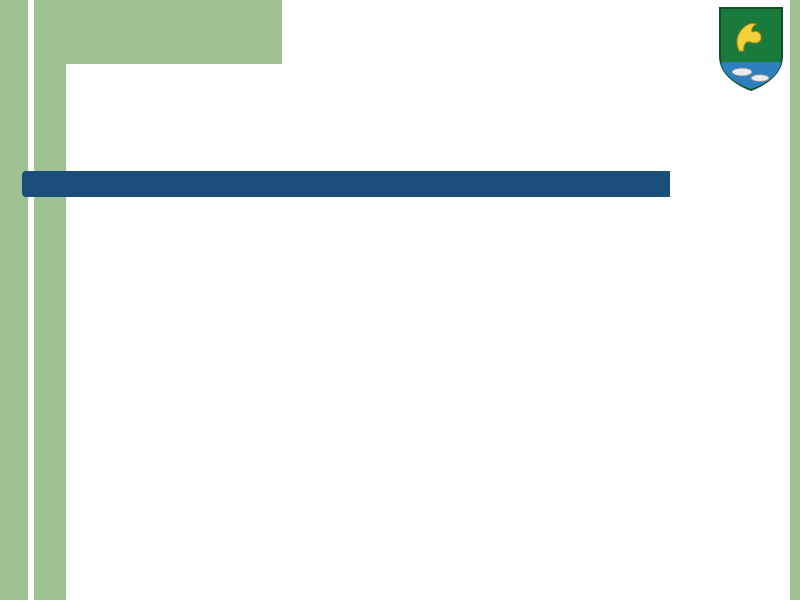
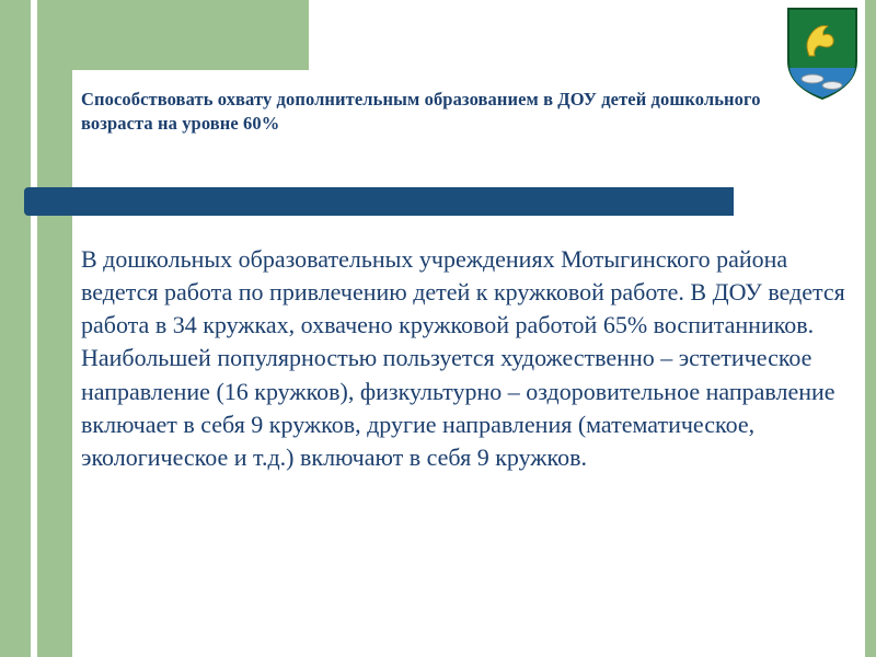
+ Способствовать охвату дополнительным образованием в ДОУ детей дошкольного возраста на уровне 60%
+ В дошкольных образовательных учреждениях Мотыгинского района ведется работа по привлечению детей к кружковой работе. В ДОУ ведется работа в 34 кружках, охвачено кружковой работой 65% воспитанников. Наибольшей популярностью пользуется художественно – эстетическое направление (16 кружков), физкультурно – оздоровительное направление включает в себя 9 кружков, другие направления (математическое, экологическое и т.д.) включают в себя 9 кружков.
